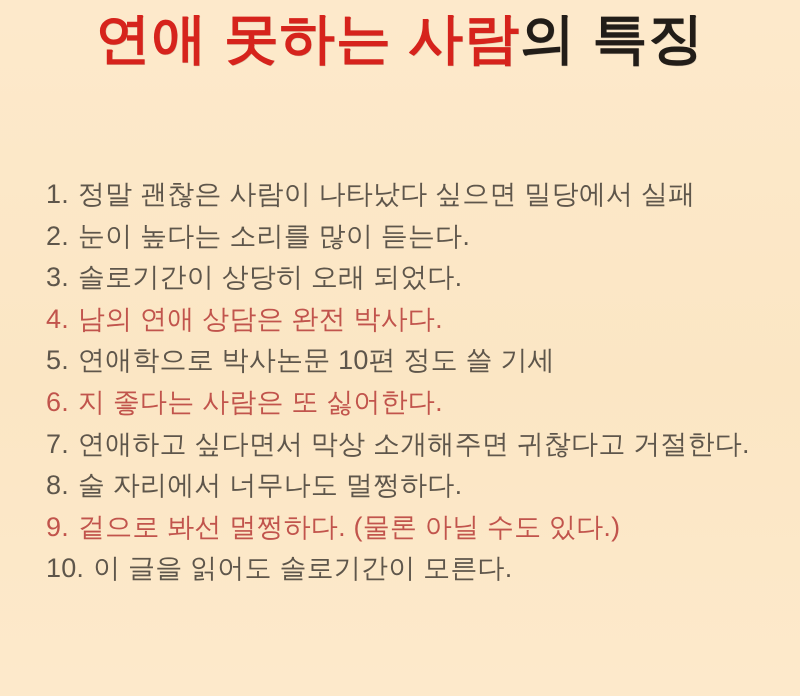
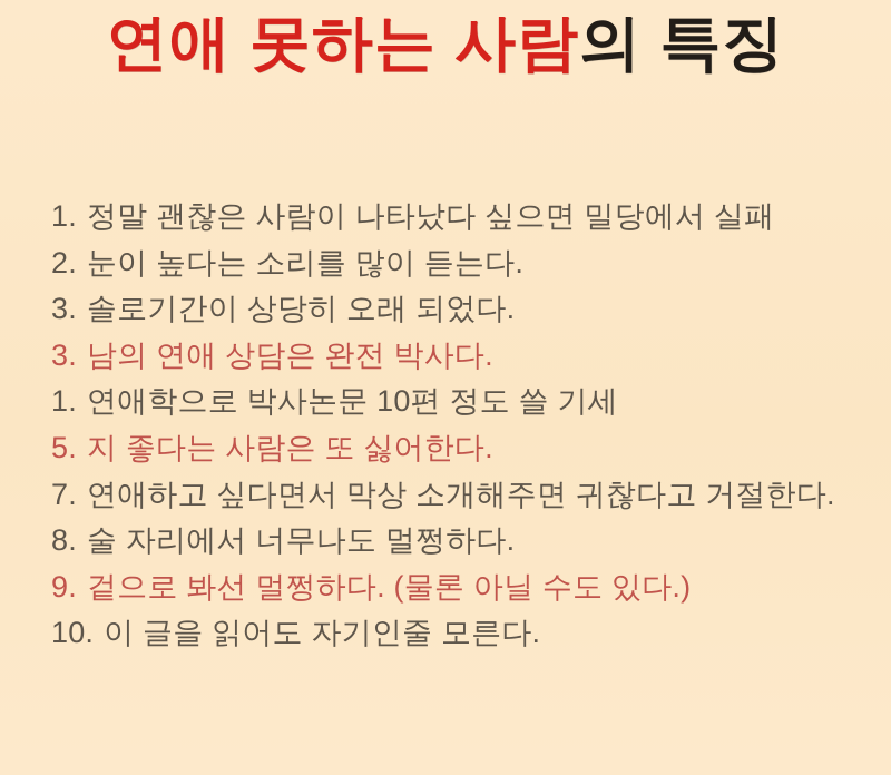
  연애 못하는 사람의 특징
  1. 정말 괜찮은 사람이 나타났다 싶으면 밀당에서 실패
  2. 눈이 높다는 소리를 많이 듣는다.
  3. 솔로기간이 상당히 오래 되었다.
- 4. 남의 연애 상담은 완전 박사다.
+ 3. 남의 연애 상담은 완전 박사다.
- 5. 연애학으로 박사논문 10편 정도 쓸 기세
+ 1. 연애학으로 박사논문 10편 정도 쓸 기세
- 6. 지 좋다는 사람은 또 싫어한다.
+ 5. 지 좋다는 사람은 또 싫어한다.
  7. 연애하고 싶다면서 막상 소개해주면 귀찮다고 거절한다.
  8. 술 자리에서 너무나도 멀쩡하다.
  9. 겉으로 봐선 멀쩡하다. (물론 아닐 수도 있다.)
- 10. 이 글을 읽어도 솔로기간이 모른다.
+ 10. 이 글을 읽어도 자기인줄 모른다.
